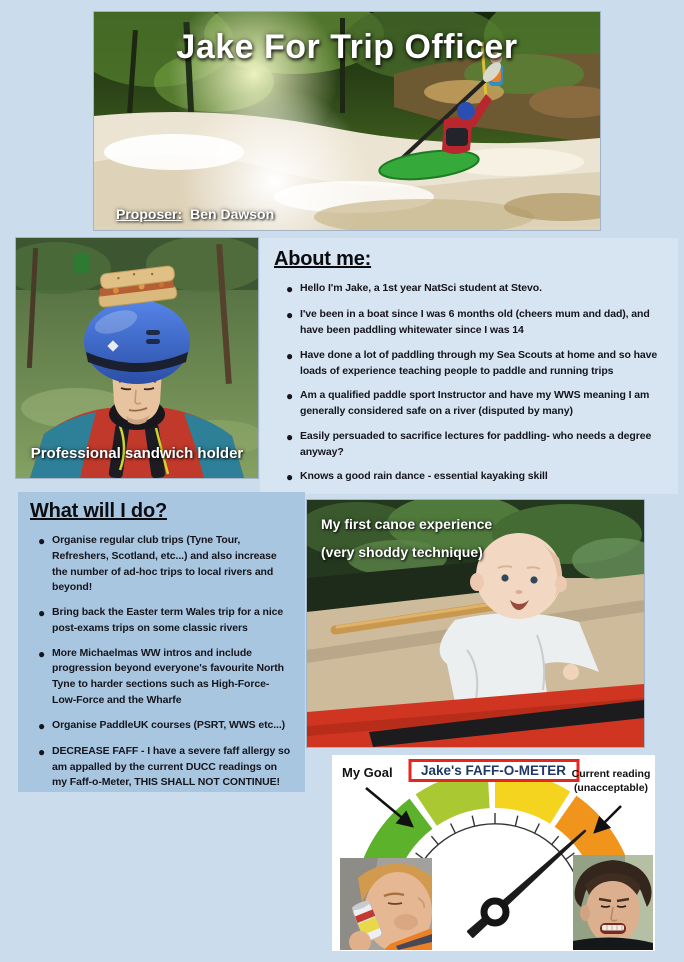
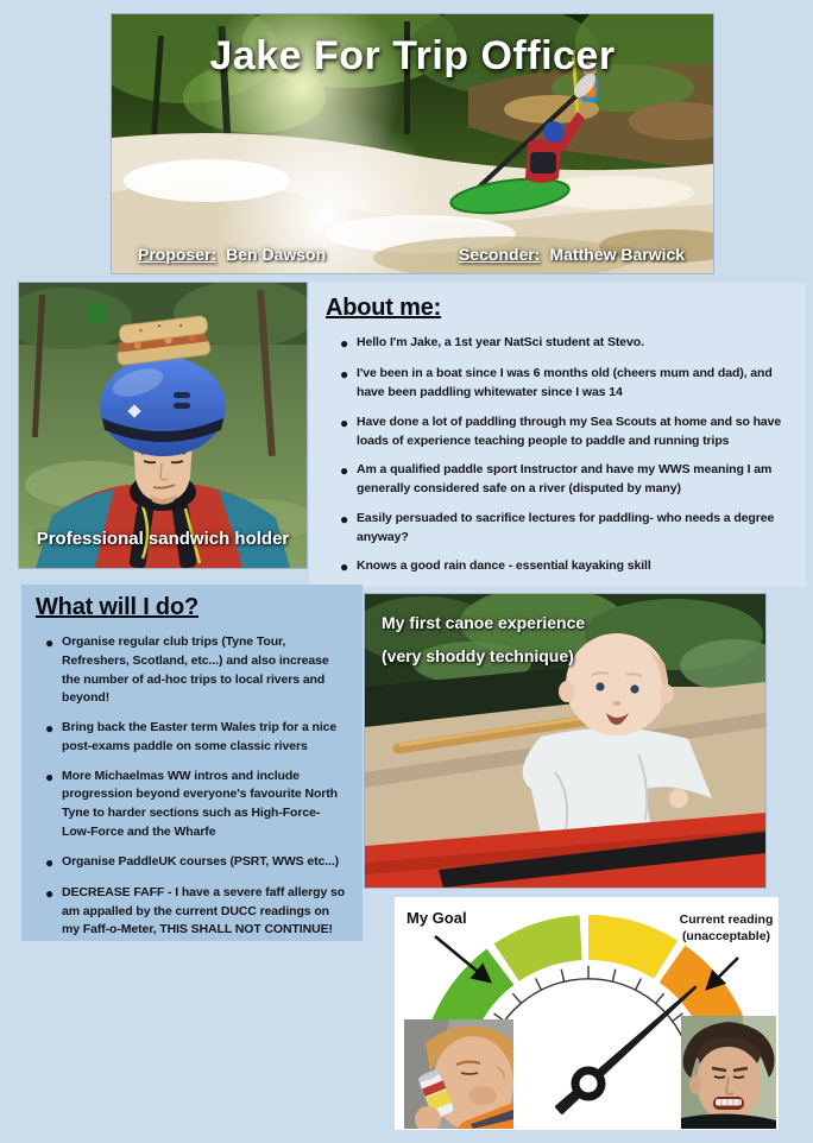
  Jake For Trip Officer
  Proposer: Ben Dawson
+ Seconder: Matthew Barwick
  Professional sandwich holder
  About me:
  ●
  Hello I'm Jake, a 1st year NatSci student at Stevo.
  ●
  I've been in a boat since I was 6 months old (cheers mum and dad), and have been paddling whitewater since I was 14
  ●
  Have done a lot of paddling through my Sea Scouts at home and so have loads of experience teaching people to paddle and running trips
  ●
  Am a qualified paddle sport Instructor and have my WWS meaning I am generally considered safe on a river (disputed by many)
  ●
  Easily persuaded to sacrifice lectures for paddling- who needs a degree anyway?
  ●
  Knows a good rain dance - essential kayaking skill
  What will I do?
  ●
  Organise regular club trips (Tyne Tour, Refreshers, Scotland, etc...) and also increase the number of ad-hoc trips to local rivers and beyond!
  ●
- Bring back the Easter term Wales trip for a nice post-exams trips on some classic rivers
+ Bring back the Easter term Wales trip for a nice post-exams paddle on some classic rivers
  ●
  More Michaelmas WW intros and include progression beyond everyone's favourite North Tyne to harder sections such as High-Force-Low-Force and the Wharfe
  ●
  Organise PaddleUK courses (PSRT, WWS etc...)
  ●
  DECREASE FAFF - I have a severe faff allergy so am appalled by the current DUCC readings on my Faff-o-Meter, THIS SHALL NOT CONTINUE!
  My first canoe experience
  (very shoddy technique)
- Jake's FAFF-O-METER
  My Goal
  Current reading
  (unacceptable)
